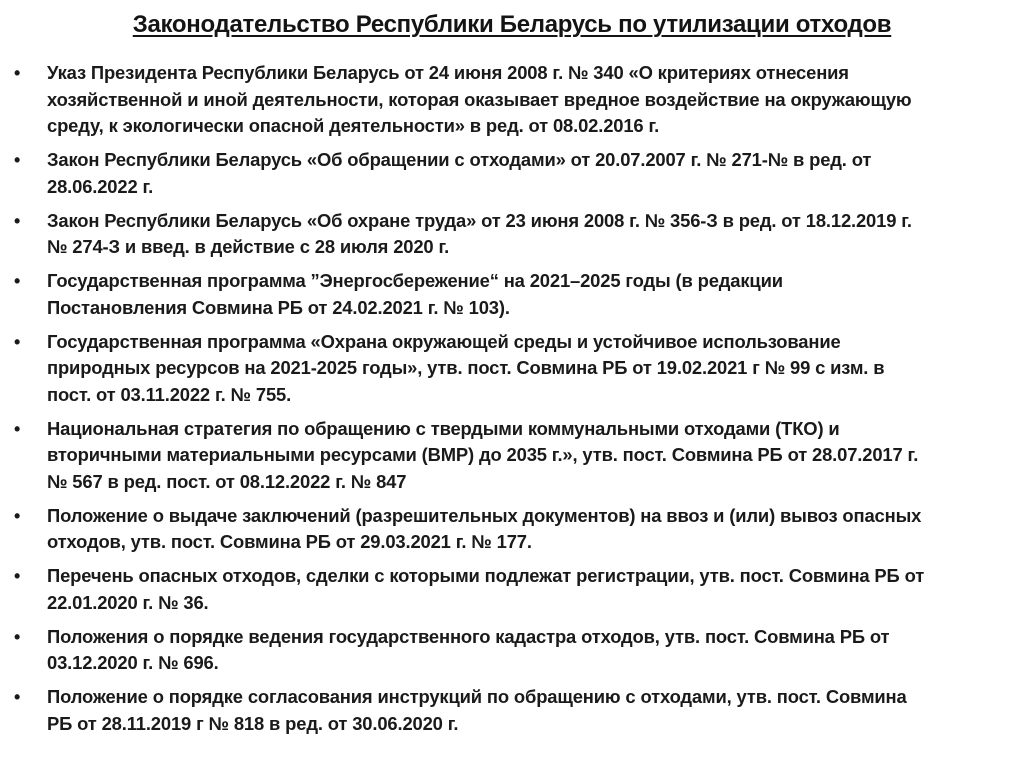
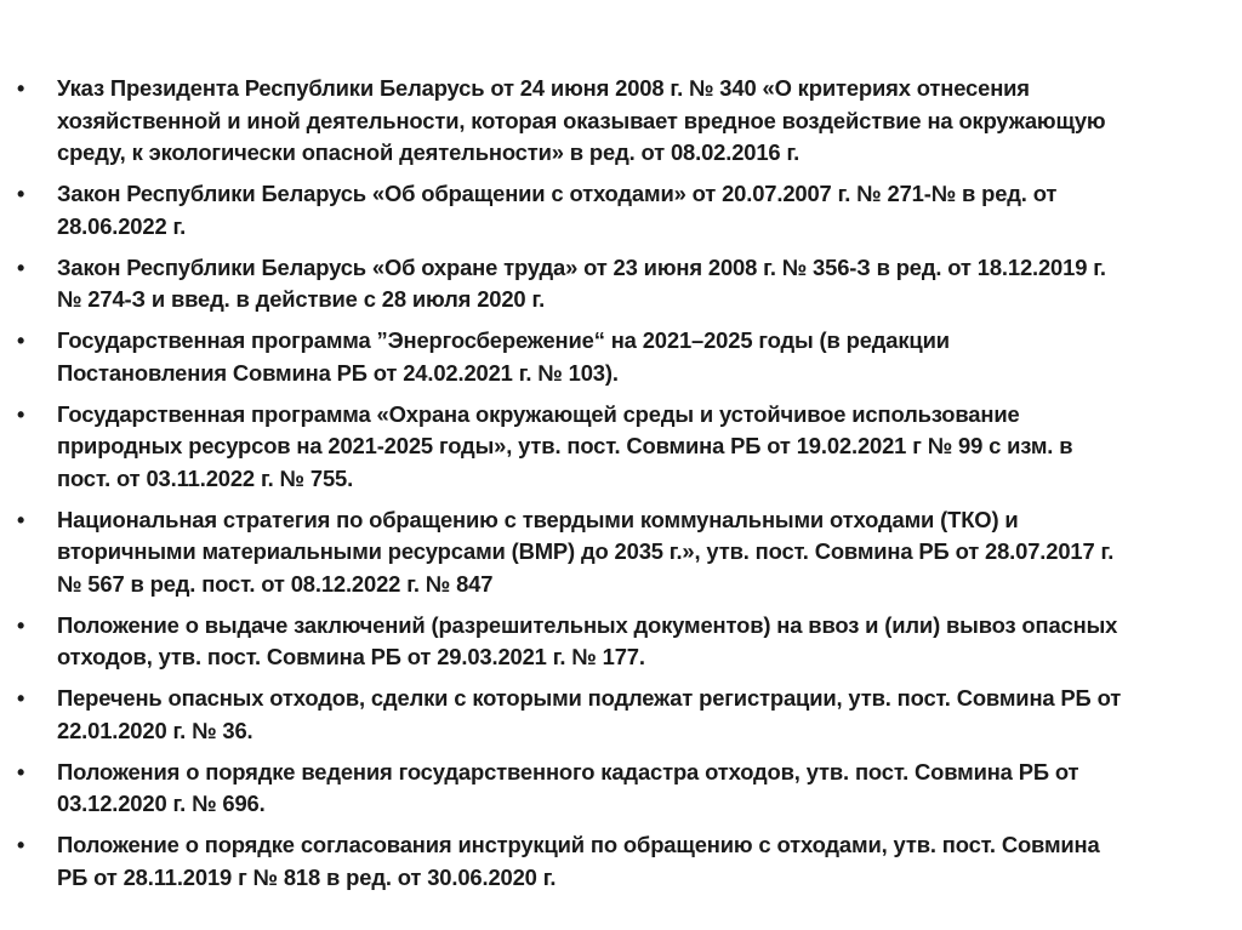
- Законодательство Республики Беларусь по утилизации отходов
  •
  Указ Президента Республики Беларусь от 24 июня 2008 г. № 340 «О критериях отнесения
  хозяйственной и иной деятельности, которая оказывает вредное воздействие на окружающую
  среду, к экологически опасной деятельности» в ред. от 08.02.2016 г.
  •
  Закон Республики Беларусь «Об обращении с отходами» от 20.07.2007 г. № 271-№ в ред. от
  28.06.2022 г.
  •
  Закон Республики Беларусь «Об охране труда» от 23 июня 2008 г. № 356-З в ред. от 18.12.2019 г.
  № 274-З и введ. в действие с 28 июля 2020 г.
  •
  Государственная программа ”Энергосбережение“ на 2021–2025 годы (в редакции
  Постановления Совмина РБ от 24.02.2021 г. № 103).
  •
  Государственная программа «Охрана окружающей среды и устойчивое использование
  природных ресурсов на 2021-2025 годы», утв. пост. Совмина РБ от 19.02.2021 г № 99 с изм. в
  пост. от 03.11.2022 г. № 755.
  •
  Национальная стратегия по обращению с твердыми коммунальными отходами (ТКО) и
  вторичными материальными ресурсами (ВМР) до 2035 г.», утв. пост. Совмина РБ от 28.07.2017 г.
  № 567 в ред. пост. от 08.12.2022 г. № 847
  •
  Положение о выдаче заключений (разрешительных документов) на ввоз и (или) вывоз опасных
  отходов, утв. пост. Совмина РБ от 29.03.2021 г. № 177.
  •
  Перечень опасных отходов, сделки с которыми подлежат регистрации, утв. пост. Совмина РБ от
  22.01.2020 г. № 36.
  •
  Положения о порядке ведения государственного кадастра отходов, утв. пост. Совмина РБ от
  03.12.2020 г. № 696.
  •
  Положение о порядке согласования инструкций по обращению с отходами, утв. пост. Совмина
  РБ от 28.11.2019 г № 818 в ред. от 30.06.2020 г.
